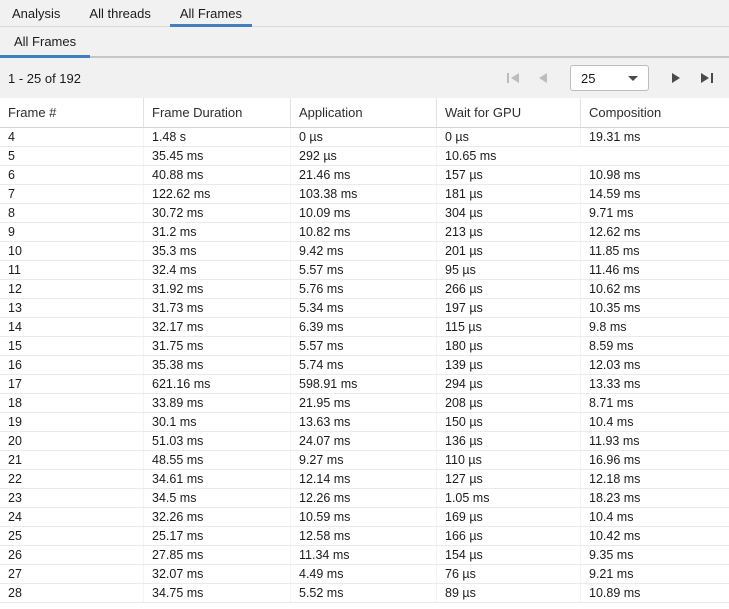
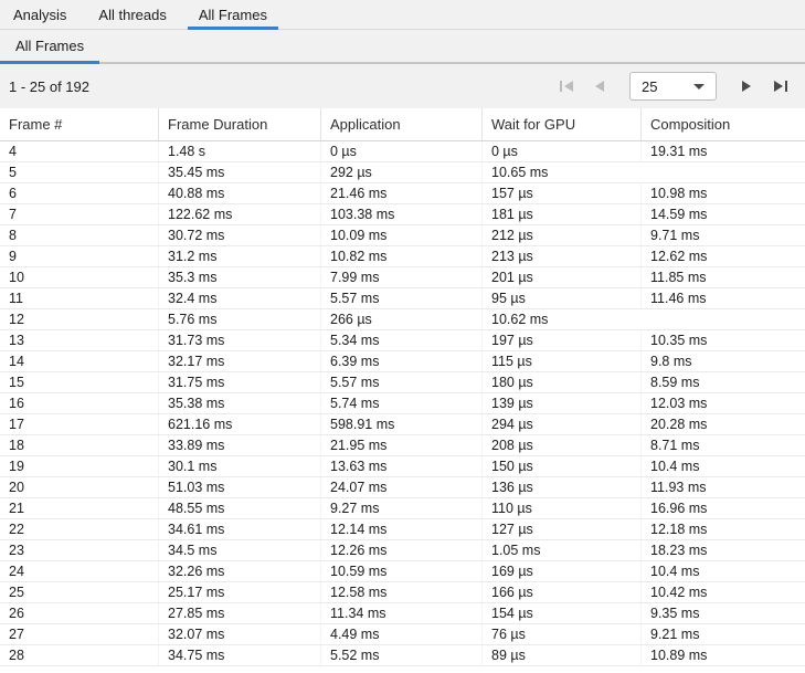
  Analysis
  All threads
  All Frames
  All Frames
  1 - 25 of 192
  25
  Frame #
  Frame Duration
  Application
  Wait for GPU
  Composition
  4
  1.48 s
  0 µs
  0 µs
  19.31 ms
  5
  35.45 ms
  292 µs
  10.65 ms
  6
  40.88 ms
  21.46 ms
  157 µs
  10.98 ms
  7
  122.62 ms
  103.38 ms
  181 µs
  14.59 ms
  8
  30.72 ms
  10.09 ms
- 304 µs
+ 212 µs
  9.71 ms
  9
  31.2 ms
  10.82 ms
  213 µs
  12.62 ms
  10
  35.3 ms
- 9.42 ms
+ 7.99 ms
  201 µs
  11.85 ms
  11
  32.4 ms
  5.57 ms
  95 µs
  11.46 ms
  12
- 31.92 ms
  5.76 ms
  266 µs
  10.62 ms
  13
  31.73 ms
  5.34 ms
  197 µs
  10.35 ms
  14
  32.17 ms
  6.39 ms
  115 µs
  9.8 ms
  15
  31.75 ms
  5.57 ms
  180 µs
  8.59 ms
  16
  35.38 ms
  5.74 ms
  139 µs
  12.03 ms
  17
  621.16 ms
  598.91 ms
  294 µs
- 13.33 ms
+ 20.28 ms
  18
  33.89 ms
  21.95 ms
  208 µs
  8.71 ms
  19
  30.1 ms
  13.63 ms
  150 µs
  10.4 ms
  20
  51.03 ms
  24.07 ms
  136 µs
  11.93 ms
  21
  48.55 ms
  9.27 ms
  110 µs
  16.96 ms
  22
  34.61 ms
  12.14 ms
  127 µs
  12.18 ms
  23
  34.5 ms
  12.26 ms
  1.05 ms
  18.23 ms
  24
  32.26 ms
  10.59 ms
  169 µs
  10.4 ms
  25
  25.17 ms
  12.58 ms
  166 µs
  10.42 ms
  26
  27.85 ms
  11.34 ms
  154 µs
  9.35 ms
  27
  32.07 ms
  4.49 ms
  76 µs
  9.21 ms
  28
  34.75 ms
  5.52 ms
  89 µs
  10.89 ms
